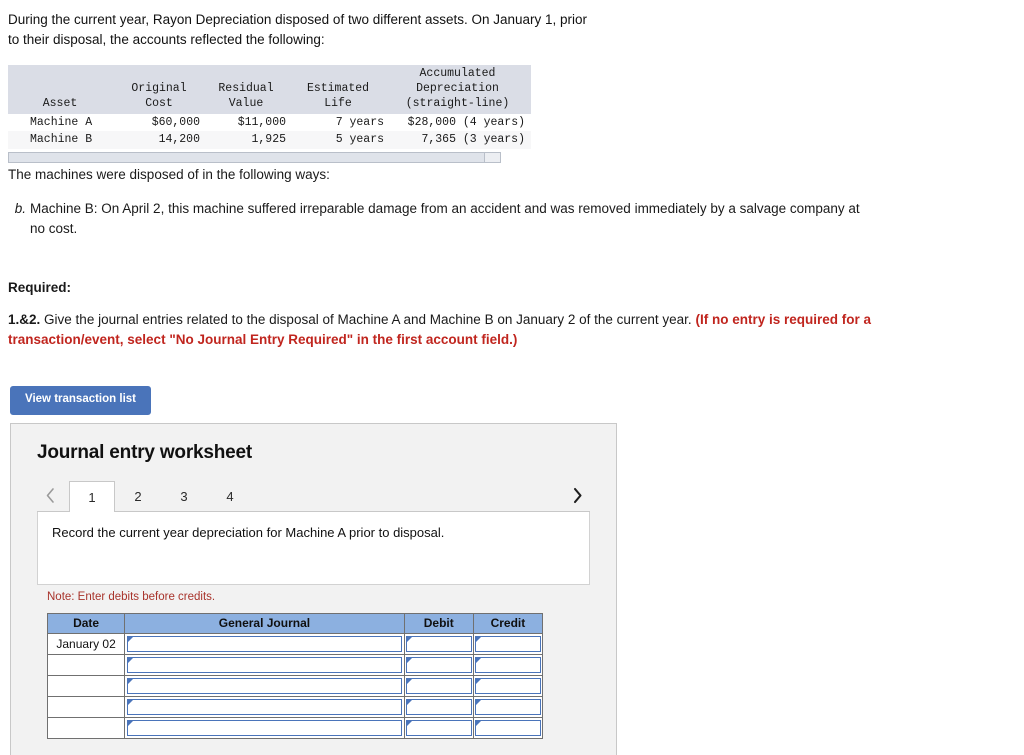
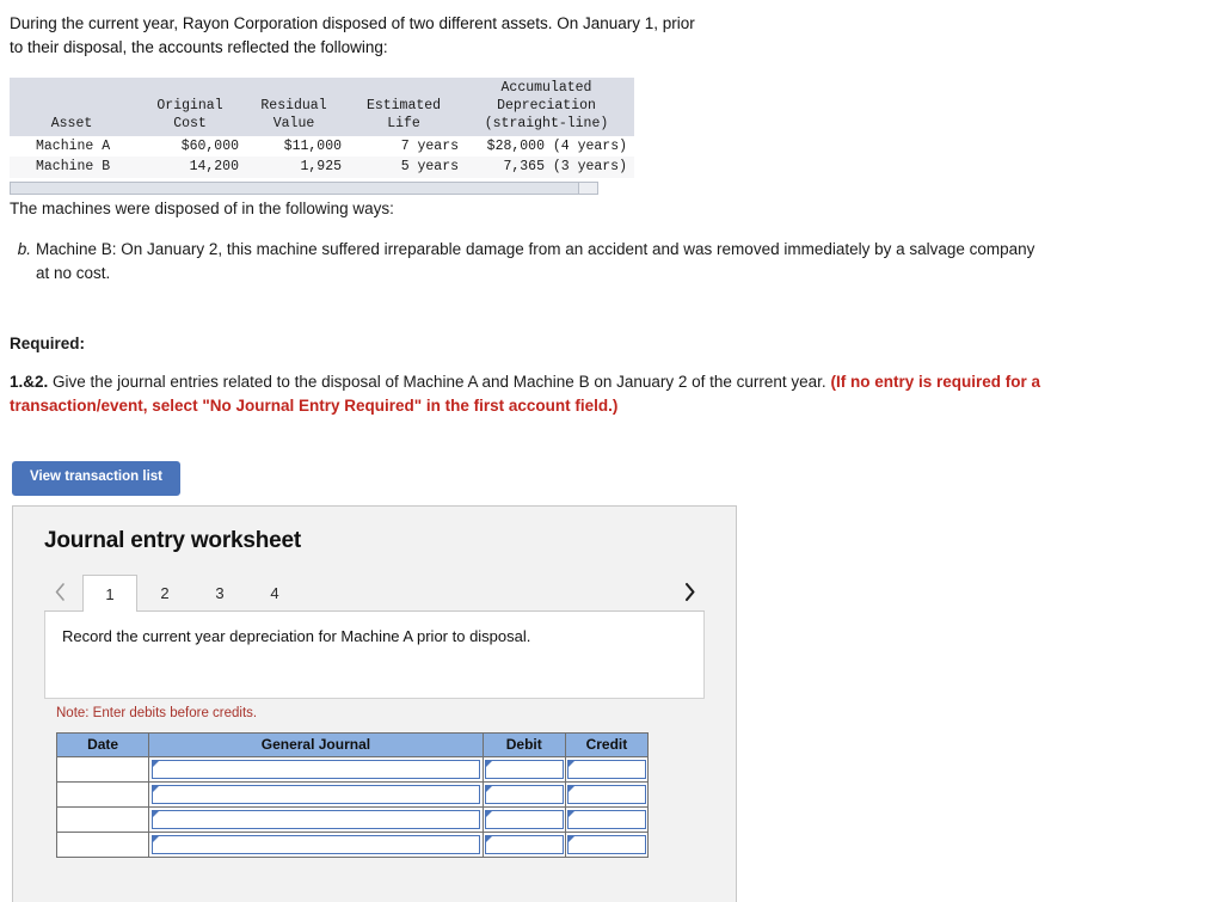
- During the current year, Rayon Depreciation disposed of two different assets. On January 1, prior to their disposal, the accounts reflected the following:
+ During the current year, Rayon Corporation disposed of two different assets. On January 1, prior to their disposal, the accounts reflected the following:
  Asset	Original Cost	Residual Value	Estimated Life	Accumulated Depreciation (straight-line)
  Machine A	$60,000	$11,000	7 years	$28,000 (4 years)
  Machine B	14,200	1,925	5 years	7,365 (3 years)
  The machines were disposed of in the following ways:
  b.
- Machine B: On April 2, this machine suffered irreparable damage from an accident and was removed immediately by a salvage company at no cost.
+ Machine B: On January 2, this machine suffered irreparable damage from an accident and was removed immediately by a salvage company at no cost.
  Required:
  1.&2. Give the journal entries related to the disposal of Machine A and Machine B on January 2 of the current year. (If no entry is required for a transaction/event, select "No Journal Entry Required" in the first account field.)
  View transaction list
  Journal entry worksheet
  1
  2
  3
  4
  Record the current year depreciation for Machine A prior to disposal.
  Note: Enter debits before credits.
  Date	General Journal	Debit	Credit
- January 02
